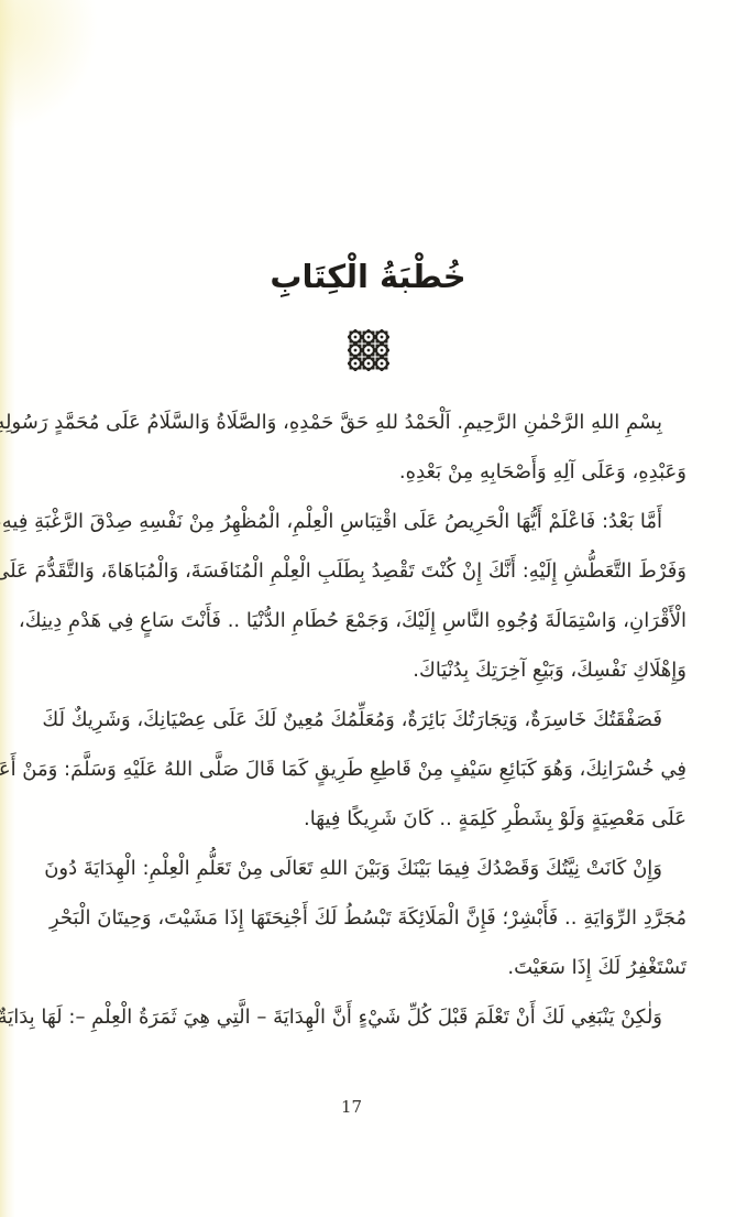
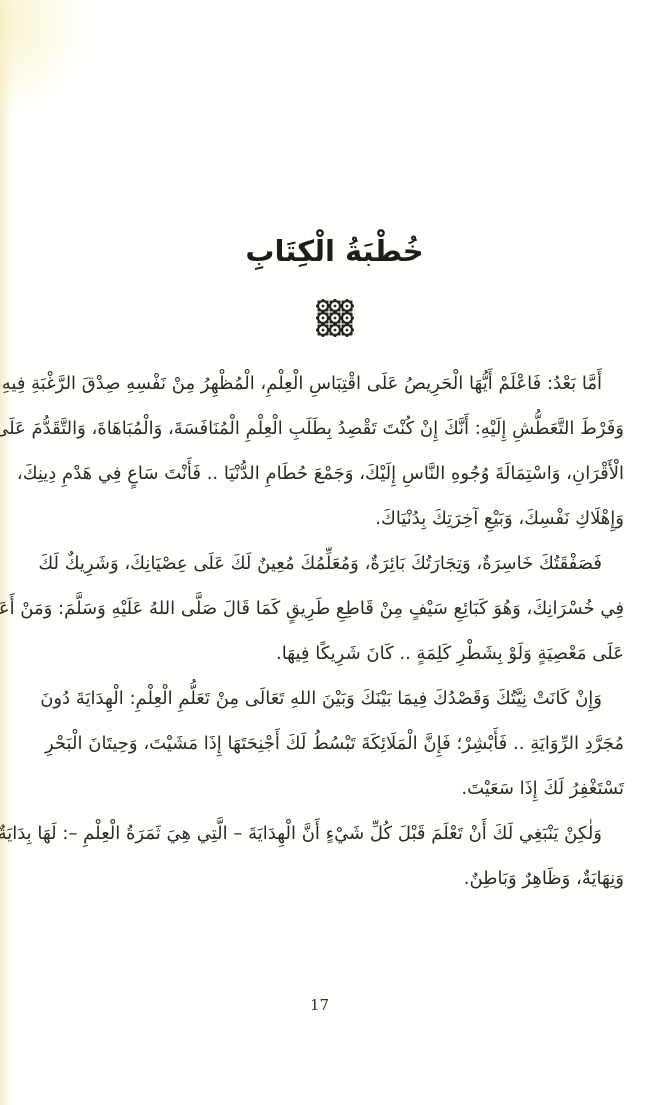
  خُطْبَةُ الْكِتَابِ
- بِسْمِ اللهِ الرَّحْمٰنِ الرَّحِيمِ. اَلْحَمْدُ للهِ حَقَّ حَمْدِهِ، وَالصَّلَاةُ وَالسَّلَامُ عَلَى مُحَمَّدٍ رَسُولِهِ
- وَعَبْدِهِ، وَعَلَى آلِهِ وَأَصْحَابِهِ مِنْ بَعْدِهِ.
  أَمَّا بَعْدُ: فَاعْلَمْ أَيُّهَا الْحَرِيصُ عَلَى اقْتِبَاسِ الْعِلْمِ، الْمُظْهِرُ مِنْ نَفْسِهِ صِدْقَ الرَّغْبَةِ فِيهِ
  وَفَرْطَ التَّعَطُّشِ إِلَيْهِ: أَنَّكَ إِنْ كُنْتَ تَقْصِدُ بِطَلَبِ الْعِلْمِ الْمُنَافَسَةَ، وَالْمُبَاهَاةَ، وَالتَّقَدُّمَ عَلَى
  الْأَقْرَانِ، وَاسْتِمَالَةَ وُجُوهِ النَّاسِ إِلَيْكَ، وَجَمْعَ حُطَامِ الدُّنْيَا .. فَأَنْتَ سَاعٍ فِي هَدْمِ دِينِكَ،
  وَإِهْلَاكِ نَفْسِكَ، وَبَيْعِ آخِرَتِكَ بِدُنْيَاكَ.
  فَصَفْقَتُكَ خَاسِرَةٌ، وَتِجَارَتُكَ بَائِرَةٌ، وَمُعَلِّمُكَ مُعِينٌ لَكَ عَلَى عِصْيَانِكَ، وَشَرِيكٌ لَكَ
  فِي خُسْرَانِكَ، وَهُوَ كَبَائِعِ سَيْفٍ مِنْ قَاطِعِ طَرِيقٍ كَمَا قَالَ صَلَّى اللهُ عَلَيْهِ وَسَلَّمَ: وَمَنْ أَعَ
  عَلَى مَعْصِيَةٍ وَلَوْ بِشَطْرِ كَلِمَةٍ .. كَانَ شَرِيكًا فِيهَا.
  وَإِنْ كَانَتْ نِيَّتُكَ وَقَصْدُكَ فِيمَا بَيْنَكَ وَبَيْنَ اللهِ تَعَالَى مِنْ تَعَلُّمِ الْعِلْمِ: الْهِدَايَةَ دُونَ
  مُجَرَّدِ الرِّوَايَةِ .. فَأَبْشِرْ؛ فَإِنَّ الْمَلَائِكَةَ تَبْسُطُ لَكَ أَجْنِحَتَهَا إِذَا مَشَيْتَ، وَحِيتَانَ الْبَحْرِ
  تَسْتَغْفِرُ لَكَ إِذَا سَعَيْتَ.
  وَلٰكِنْ يَنْبَغِي لَكَ أَنْ تَعْلَمَ قَبْلَ كُلِّ شَيْءٍ أَنَّ الْهِدَايَةَ – الَّتِي هِيَ ثَمَرَةُ الْعِلْمِ –: لَهَا بِدَايَةٌ
+ وَنِهَايَةٌ، وَظَاهِرٌ وَبَاطِنٌ.
  17
